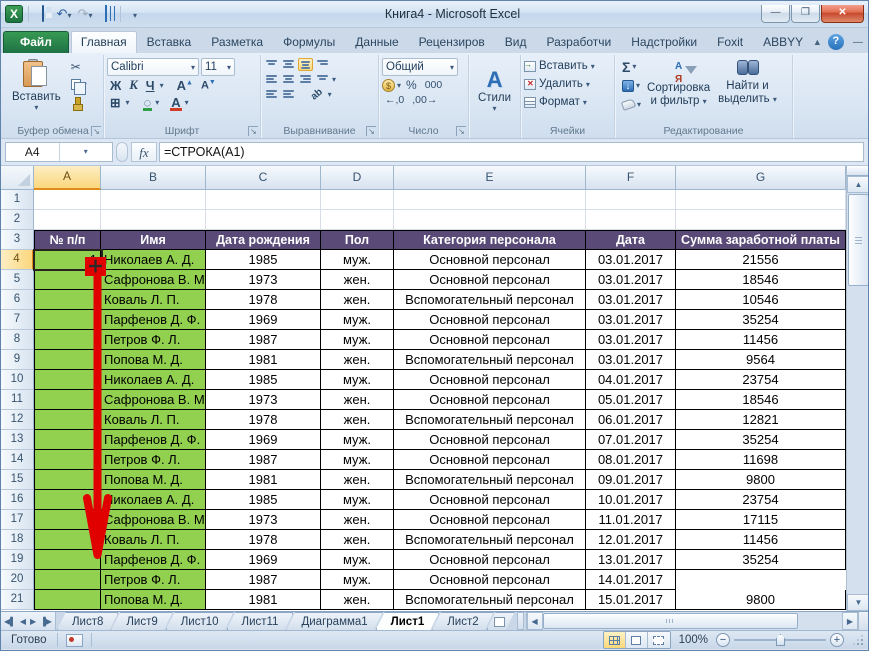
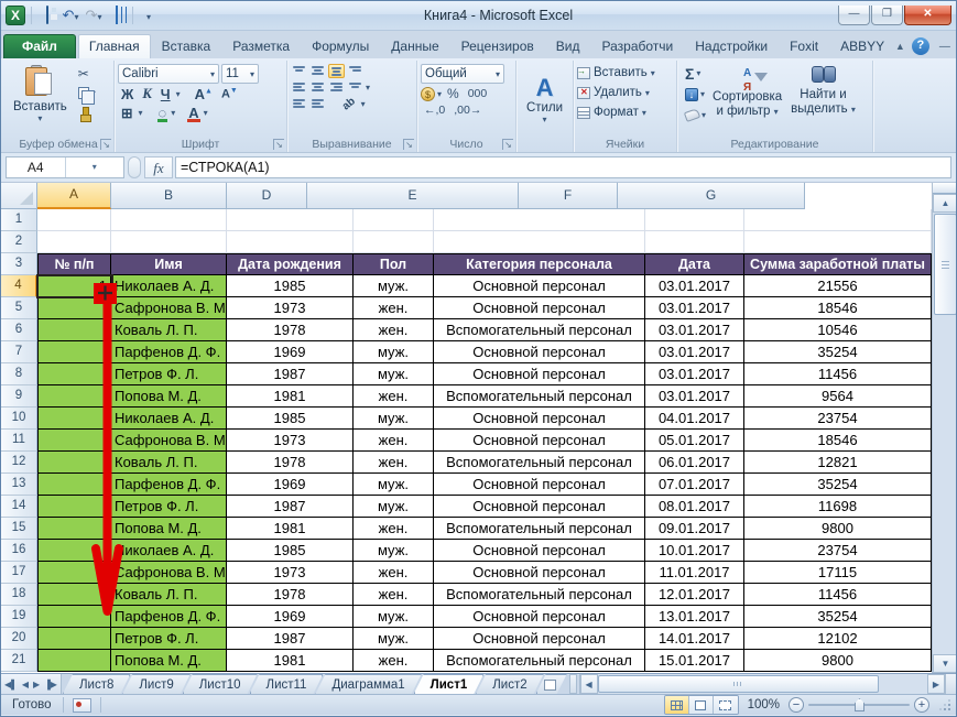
  X
  ↶▾
  ↷▾
  ▾
  Книга4 - Microsoft Excel
  —
  ❐
  ✕
  Файл
  Главная
  Вставка
  Разметка
  Формулы
  Данные
  Рецензиров
  Вид
  Разработчи
  Надстройки
  ▲
  ?
  —
  Вставить
  ▾
  ✂
  Буфер обмена
  ↘
  Calibri
  ▾
  11
  ▾
  Ж
  К
  Ч
  ▾
  ⊞
  ▾
  ◌
  ▾
  А
  ▾
  Шрифт
  ↘
  ▾
  ▾
  Выравнивание
  ↘
  Общий
  ▾
  $
  ▾
  %
  000
  ←,0
  ,00→
  Число
  ↘
  А
  Стили
  ▾
  Вставить
  ▾
  Удалить
  ▾
  Формат
  ▾
  Ячейки
  Σ
  ▾
  ↓
  ▾
  ▾
  А
  Я
  Сортировка
  и фильтр ▾
  Найти и
  выделить ▾
  Редактирование
  A4
  ▾
  fx
  =СТРОКА(A1)
  A
  B
- C
  D
  E
  F
  G
  1
  2
  3
  № п/п
  Имя
  Дата рождения
  Пол
  Категория персонала
  Дата
  Сумма заработной платы
  4
  Николаев А. Д.
  1985
  муж.
  Основной персонал
  03.01.2017
  21556
  5
  Сафронова В. М
  1973
  жен.
  Основной персонал
  03.01.2017
  18546
  6
  Коваль Л. П.
  1978
  жен.
  Вспомогательный персонал
  03.01.2017
  10546
  7
  Парфенов Д. Ф.
  1969
  муж.
  Основной персонал
  03.01.2017
  35254
  8
  Петров Ф. Л.
  1987
  муж.
  Основной персонал
  03.01.2017
  11456
  9
  Попова М. Д.
  1981
  жен.
  Вспомогательный персонал
  03.01.2017
  9564
  10
  Николаев А. Д.
  1985
  муж.
  Основной персонал
  04.01.2017
  23754
  11
  Сафронова В. М
  1973
  жен.
  Основной персонал
  05.01.2017
  18546
  12
  Коваль Л. П.
  1978
  жен.
  Вспомогательный персонал
  06.01.2017
  12821
  13
  Парфенов Д. Ф.
  1969
  муж.
  Основной персонал
  07.01.2017
  35254
  14
  Петров Ф. Л.
  1987
  муж.
  Основной персонал
  08.01.2017
  11698
  15
  Попова М. Д.
  1981
  жен.
  Вспомогательный персонал
  09.01.2017
  9800
  16
  иколаев А. Д.
  1985
  муж.
  Основной персонал
  10.01.2017
  23754
  17
  Сафронова В. М
  1973
  жен.
  Основной персонал
  11.01.2017
  17115
  18
  Коваль Л. П.
  1978
  жен.
  Вспомогательный персонал
  12.01.2017
  11456
  19
  Парфенов Д. Ф.
  1969
  муж.
  Основной персонал
  13.01.2017
  35254
  20
  Петров Ф. Л.
  1987
  муж.
  Основной персонал
  14.01.2017
+ 12102
  21
  Попова М. Д.
  1981
  жен.
  Вспомогательный персонал
  15.01.2017
  9800
  ▲
  ▼
  ◀▌
  ◀
  ▶
  ▐▶
  Лист8
  Лист9
  Лист10
  Лист11
  Диаграмма1
  Лист1
  Лист2
  ◀
  ▶
  Готово
  100%
  −
  +
